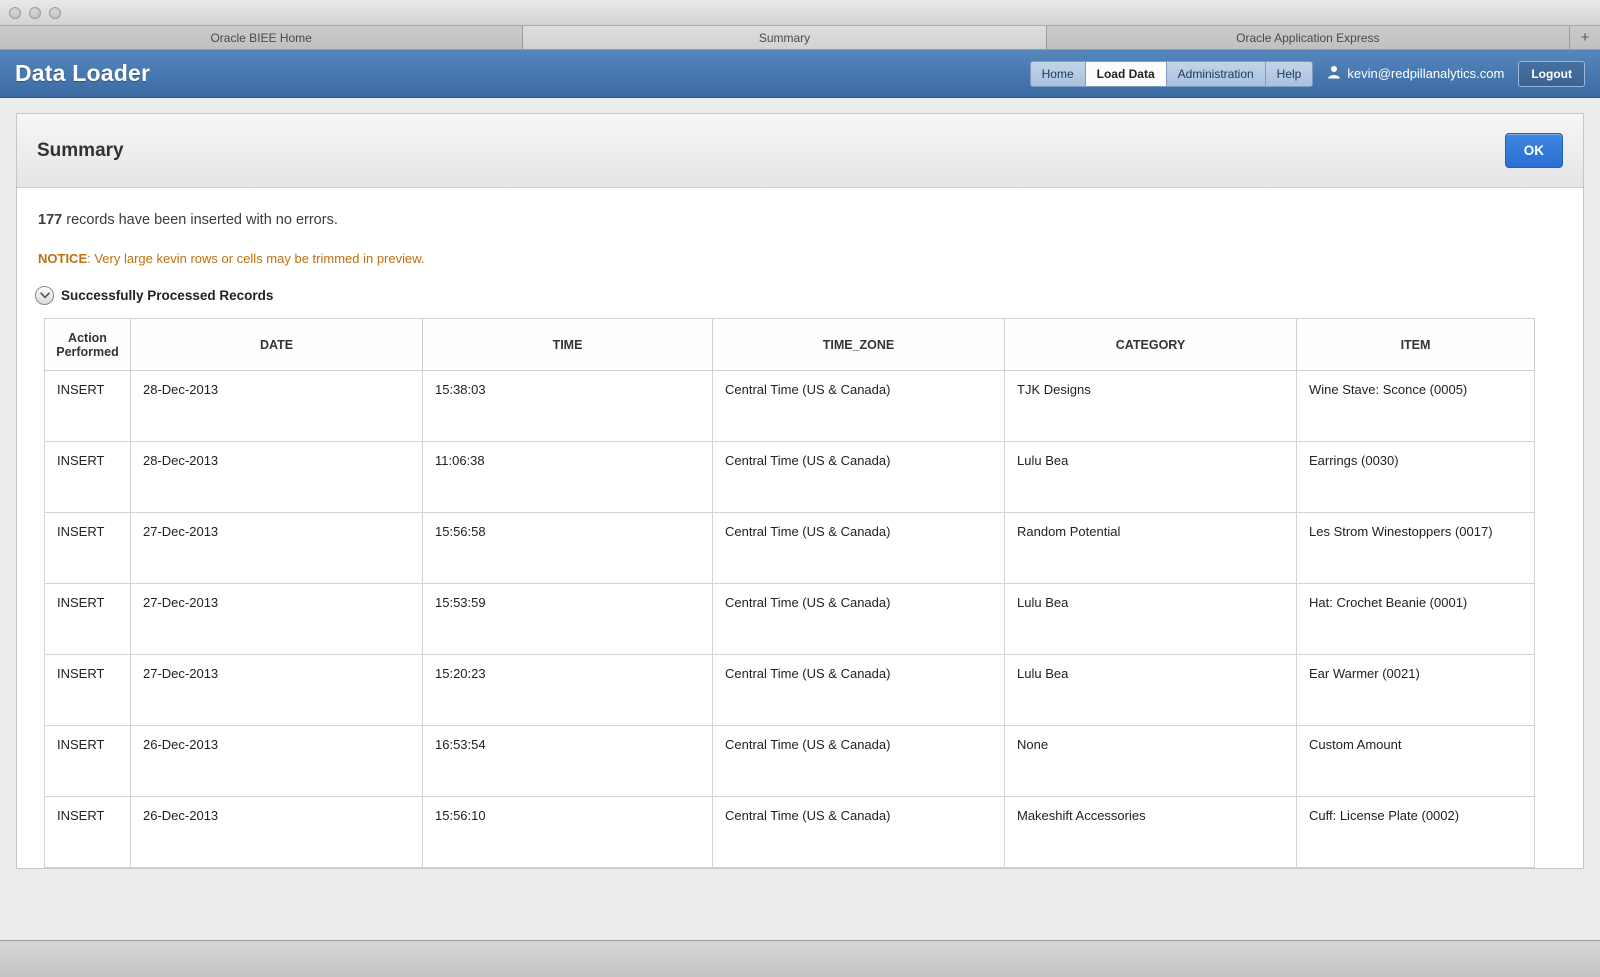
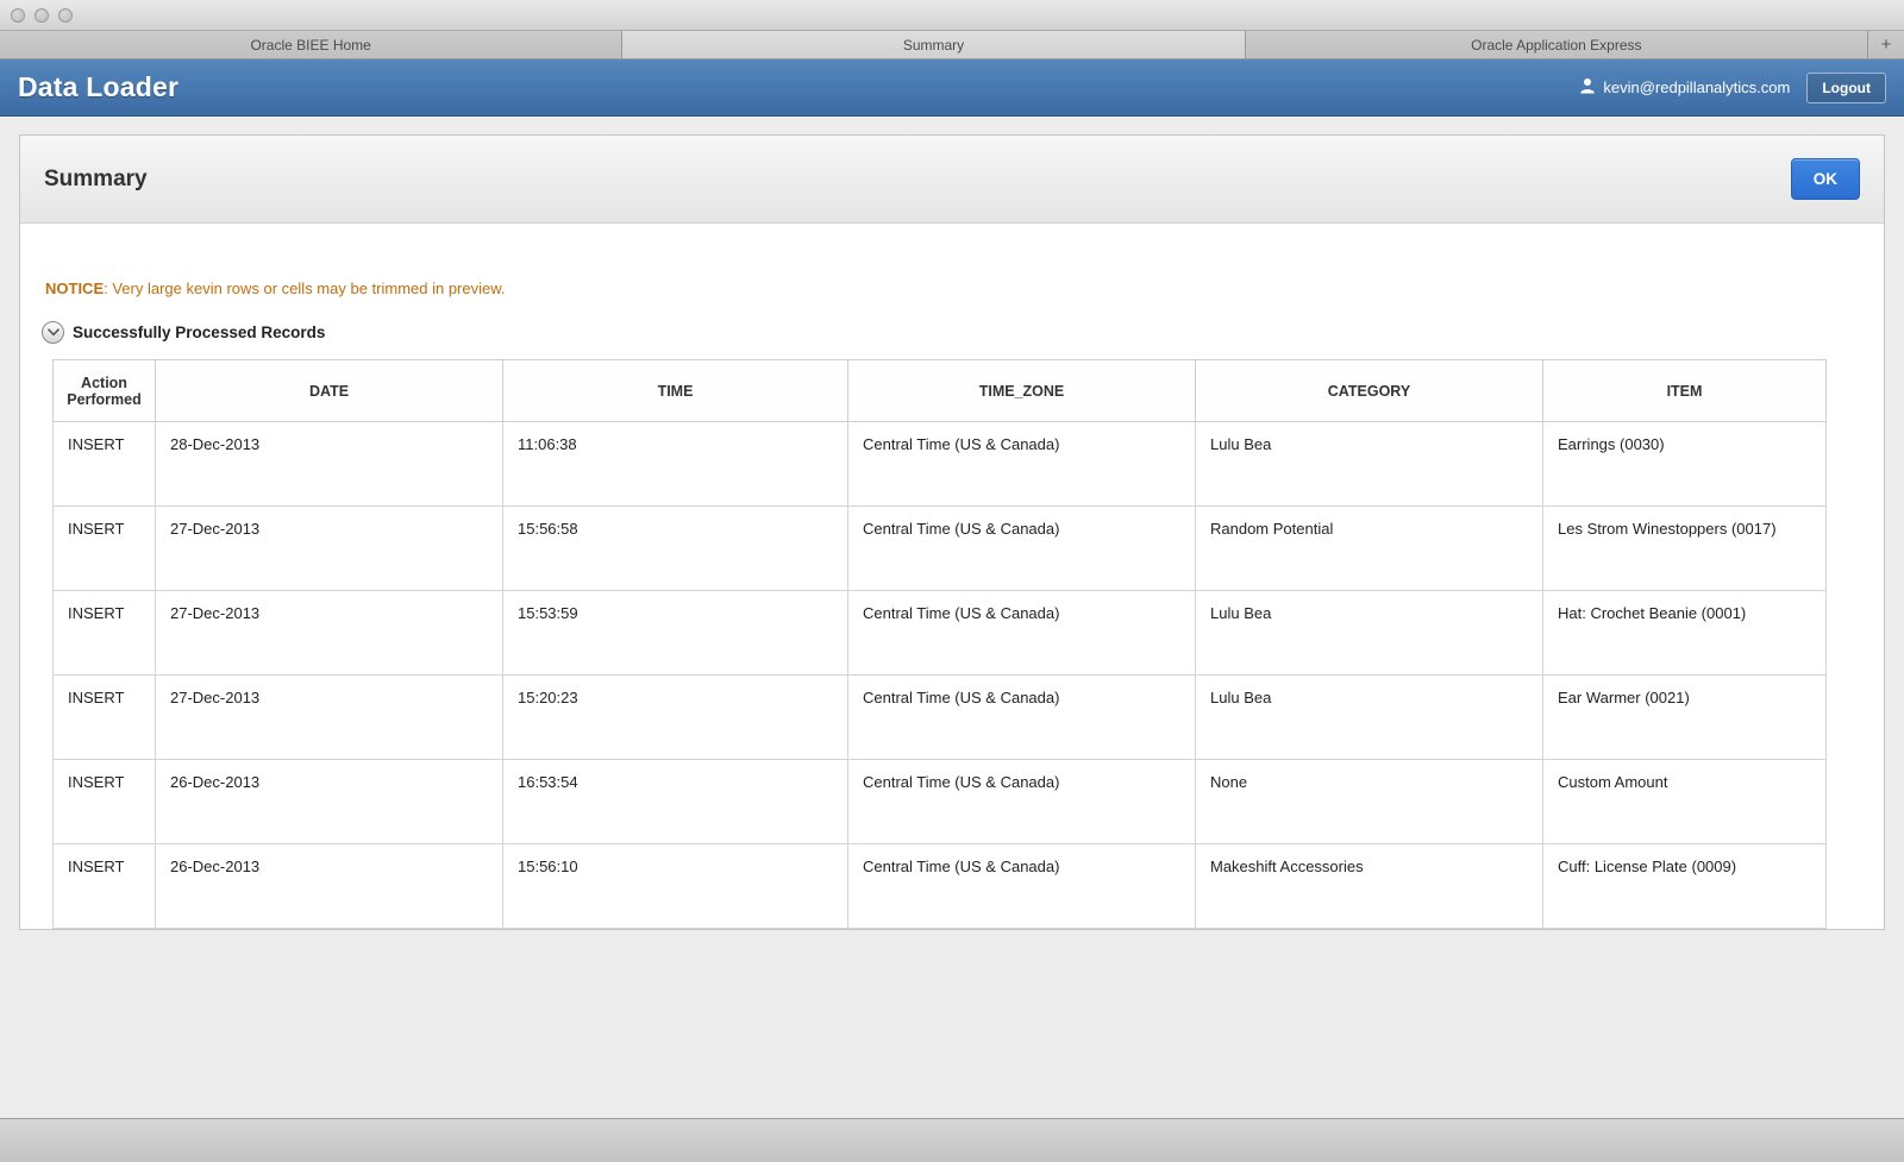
  Oracle BIEE Home
  Summary
  Oracle Application Express
  +
  Data Loader
- Home
- Load Data
- Administration
- Help
  kevin@redpillanalytics.com
  Logout
  Summary
  OK
- 177 records have been inserted with no errors.
  NOTICE: Very large kevin rows or cells may be trimmed in preview.
  Successfully Processed Records
  Action Performed	DATE	TIME	TIME_ZONE	CATEGORY	ITEM
- INSERT	28-Dec-2013	15:38:03	Central Time (US & Canada)	TJK Designs	Wine Stave: Sconce (0005)
  INSERT	28-Dec-2013	11:06:38	Central Time (US & Canada)	Lulu Bea	Earrings (0030)
  INSERT	27-Dec-2013	15:56:58	Central Time (US & Canada)	Random Potential	Les Strom Winestoppers (0017)
  INSERT	27-Dec-2013	15:53:59	Central Time (US & Canada)	Lulu Bea	Hat: Crochet Beanie (0001)
  INSERT	27-Dec-2013	15:20:23	Central Time (US & Canada)	Lulu Bea	Ear Warmer (0021)
  INSERT	26-Dec-2013	16:53:54	Central Time (US & Canada)	None	Custom Amount
- INSERT	26-Dec-2013	15:56:10	Central Time (US & Canada)	Makeshift Accessories	Cuff: License Plate (0002)
+ INSERT	26-Dec-2013	15:56:10	Central Time (US & Canada)	Makeshift Accessories	Cuff: License Plate (0009)
